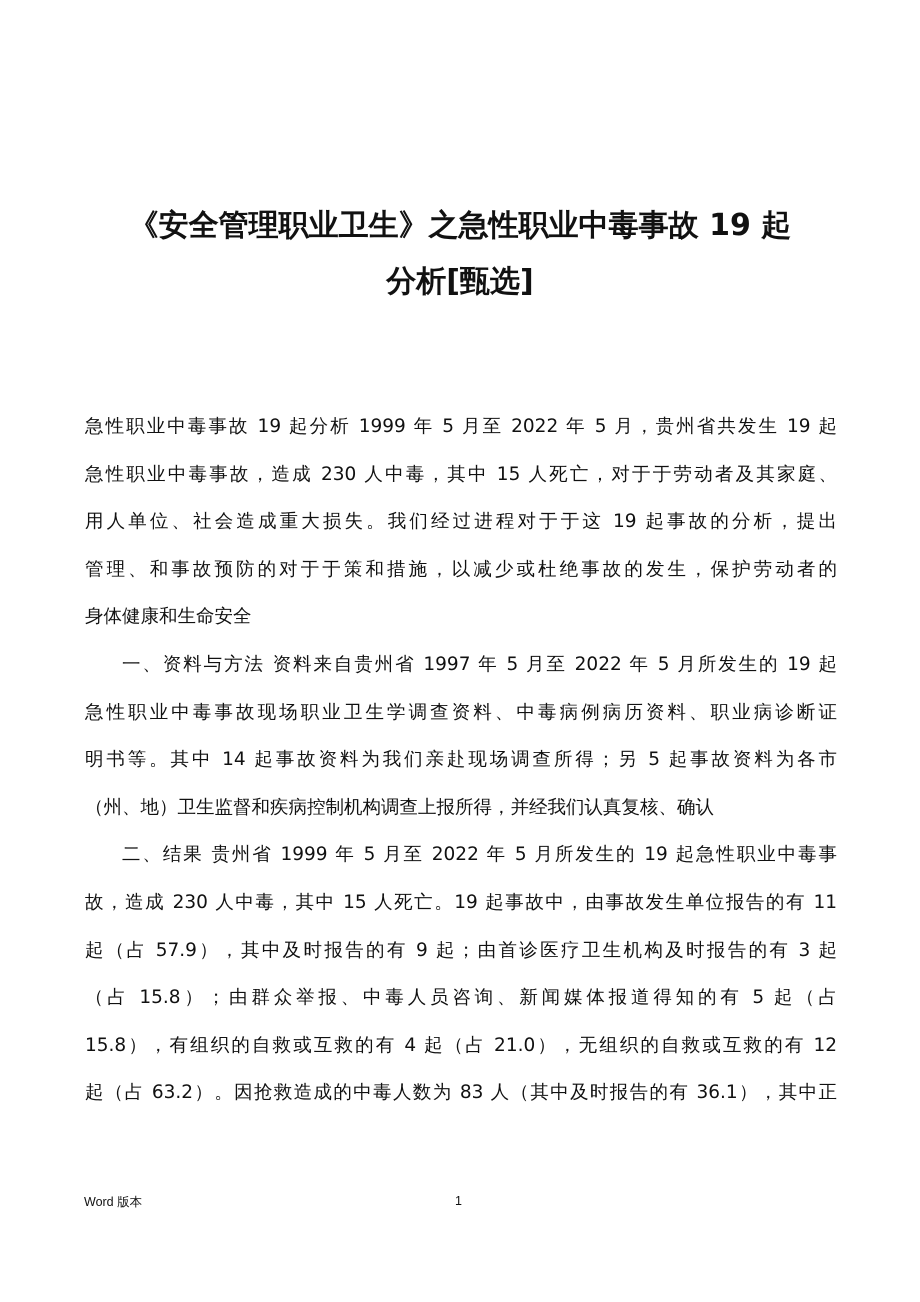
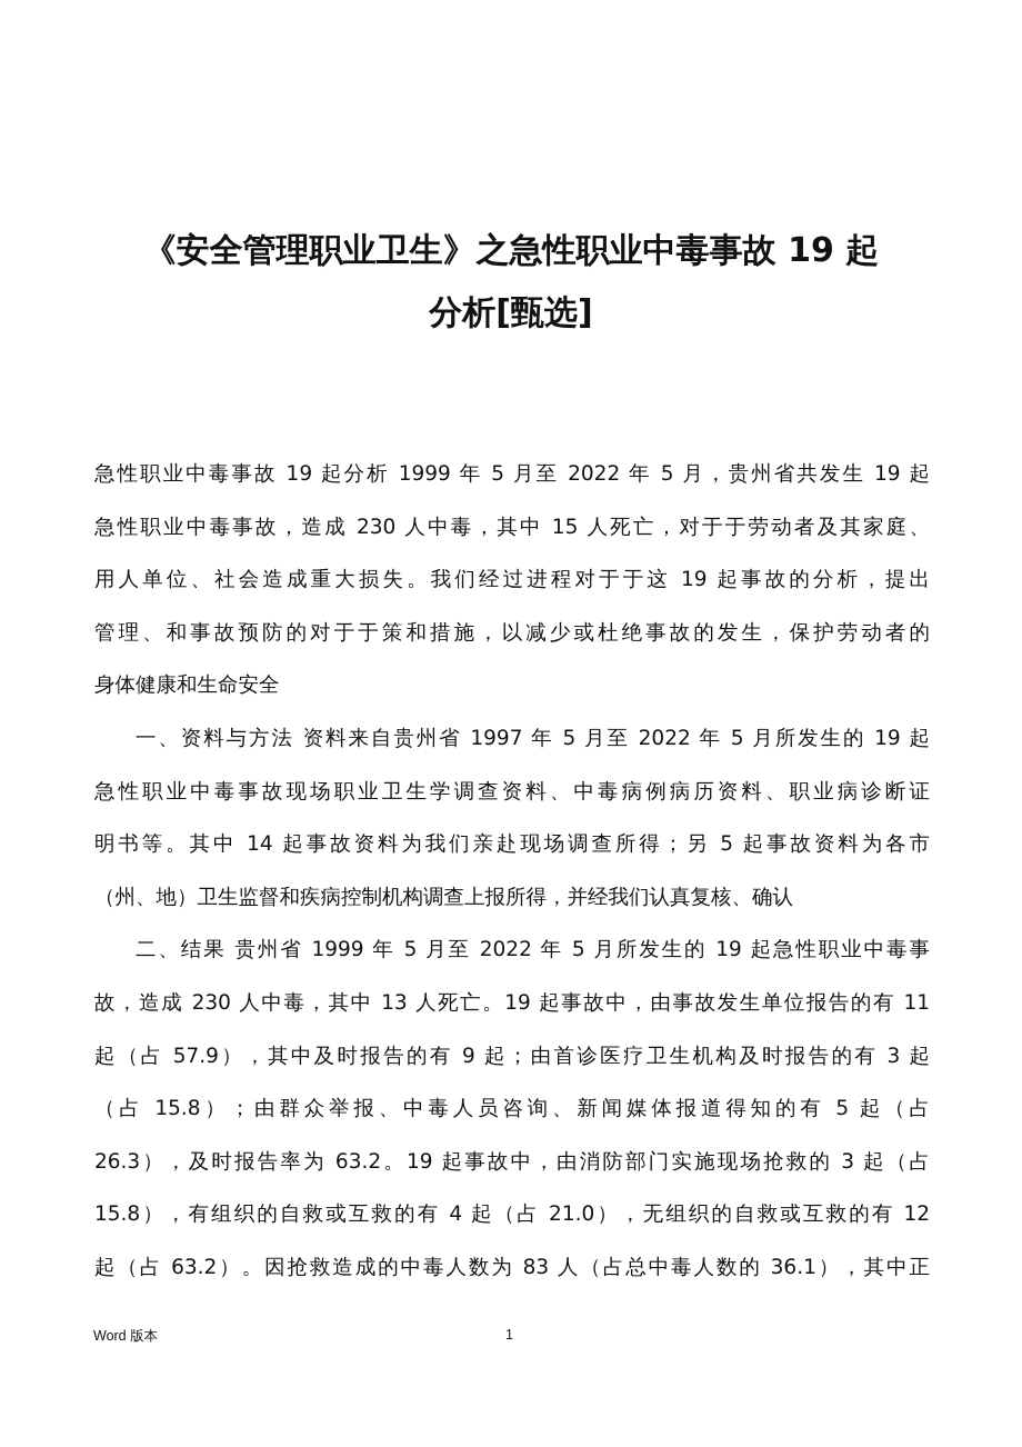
  《安全管理职业卫生》之急性职业中毒事故 19 起
  分析[甄选]
  急性职业中毒事故 19 起分析 1999 年 5 月至 2022 年 5 月，贵州省共发生 19 起
  急性职业中毒事故，造成 230 人中毒，其中 15 人死亡，对于于劳动者及其家庭、
  用人单位、社会造成重大损失。我们经过进程对于于这 19 起事故的分析，提出
  管理、和事故预防的对于于策和措施，以减少或杜绝事故的发生，保护劳动者的
  身体健康和生命安全
  一、资料与方法 资料来自贵州省 1997 年 5 月至 2022 年 5 月所发生的 19 起
  急性职业中毒事故现场职业卫生学调查资料、中毒病例病历资料、职业病诊断证
  明书等。其中 14 起事故资料为我们亲赴现场调查所得；另 5 起事故资料为各市
  （州、地）卫生监督和疾病控制机构调查上报所得，并经我们认真复核、确认
  二、结果 贵州省 1999 年 5 月至 2022 年 5 月所发生的 19 起急性职业中毒事
- 故，造成 230 人中毒，其中 15 人死亡。19 起事故中，由事故发生单位报告的有 11
+ 故，造成 230 人中毒，其中 13 人死亡。19 起事故中，由事故发生单位报告的有 11
  起（占 57.9），其中及时报告的有 9 起；由首诊医疗卫生机构及时报告的有 3 起
  （占 15.8）；由群众举报、中毒人员咨询、新闻媒体报道得知的有 5 起（占
+ 26.3），及时报告率为 63.2。19 起事故中，由消防部门实施现场抢救的 3 起（占
  15.8），有组织的自救或互救的有 4 起（占 21.0），无组织的自救或互救的有 12
- 起（占 63.2）。因抢救造成的中毒人数为 83 人（其中及时报告的有 36.1），其中正
+ 起（占 63.2）。因抢救造成的中毒人数为 83 人（占总中毒人数的 36.1），其中正
  Word 版本
  1
